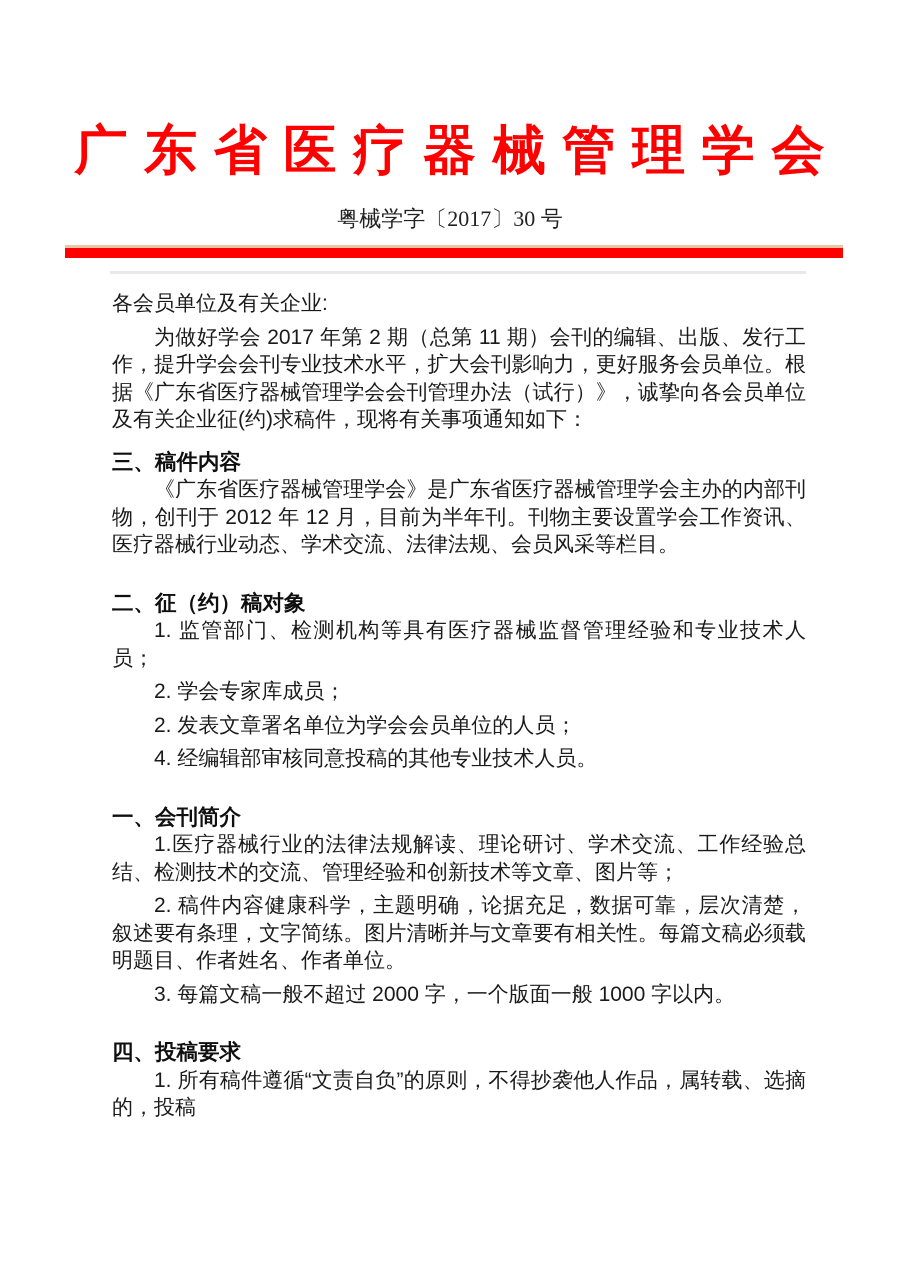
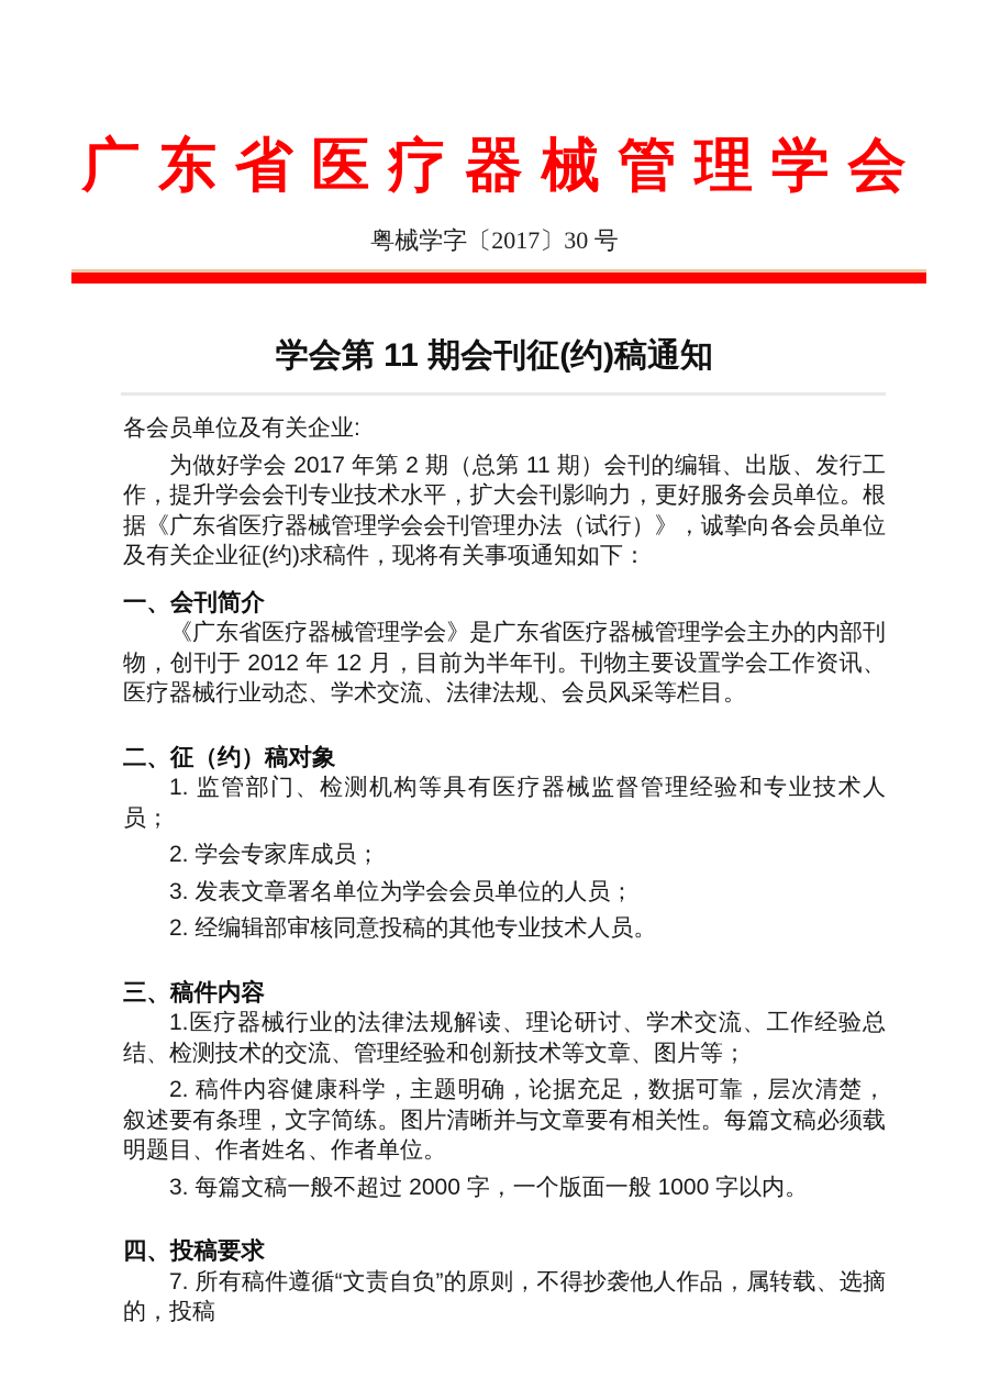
  广 东 省 医 疗 器 械 管 理 学 会
  粤械学字〔2017〕30 号
+ 学会第 11 期会刊征(约)稿通知
  各会员单位及有关企业:
  为做好学会 2017 年第 2 期（总第 11 期）会刊的编辑、出版、发行工作，提升学会会刊专业技术水平，扩大会刊影响力，更好服务会员单位。根据《广东省医疗器械管理学会会刊管理办法（试行）》，诚挚向各会员单位及有关企业征(约)求稿件，现将有关事项通知如下：
- 三、稿件内容
+ 一、会刊简介
  《广东省医疗器械管理学会》是广东省医疗器械管理学会主办的内部刊物，创刊于 2012 年 12 月，目前为半年刊。刊物主要设置学会工作资讯、医疗器械行业动态、学术交流、法律法规、会员风采等栏目。
  二、征（约）稿对象
  1. 监管部门、检测机构等具有医疗器械监督管理经验和专业技术人员；
  2. 学会专家库成员；
- 2. 发表文章署名单位为学会会员单位的人员；
+ 3. 发表文章署名单位为学会会员单位的人员；
- 4. 经编辑部审核同意投稿的其他专业技术人员。
+ 2. 经编辑部审核同意投稿的其他专业技术人员。
- 一、会刊简介
+ 三、稿件内容
  1.医疗器械行业的法律法规解读、理论研讨、学术交流、工作经验总结、检测技术的交流、管理经验和创新技术等文章、图片等；
  2. 稿件内容健康科学，主题明确，论据充足，数据可靠，层次清楚，叙述要有条理，文字简练。图片清晰并与文章要有相关性。每篇文稿必须载明题目、作者姓名、作者单位。
  3. 每篇文稿一般不超过 2000 字，一个版面一般 1000 字以内。
  四、投稿要求
- 1. 所有稿件遵循“文责自负”的原则，不得抄袭他人作品，属转载、选摘的，投稿
+ 7. 所有稿件遵循“文责自负”的原则，不得抄袭他人作品，属转载、选摘的，投稿
